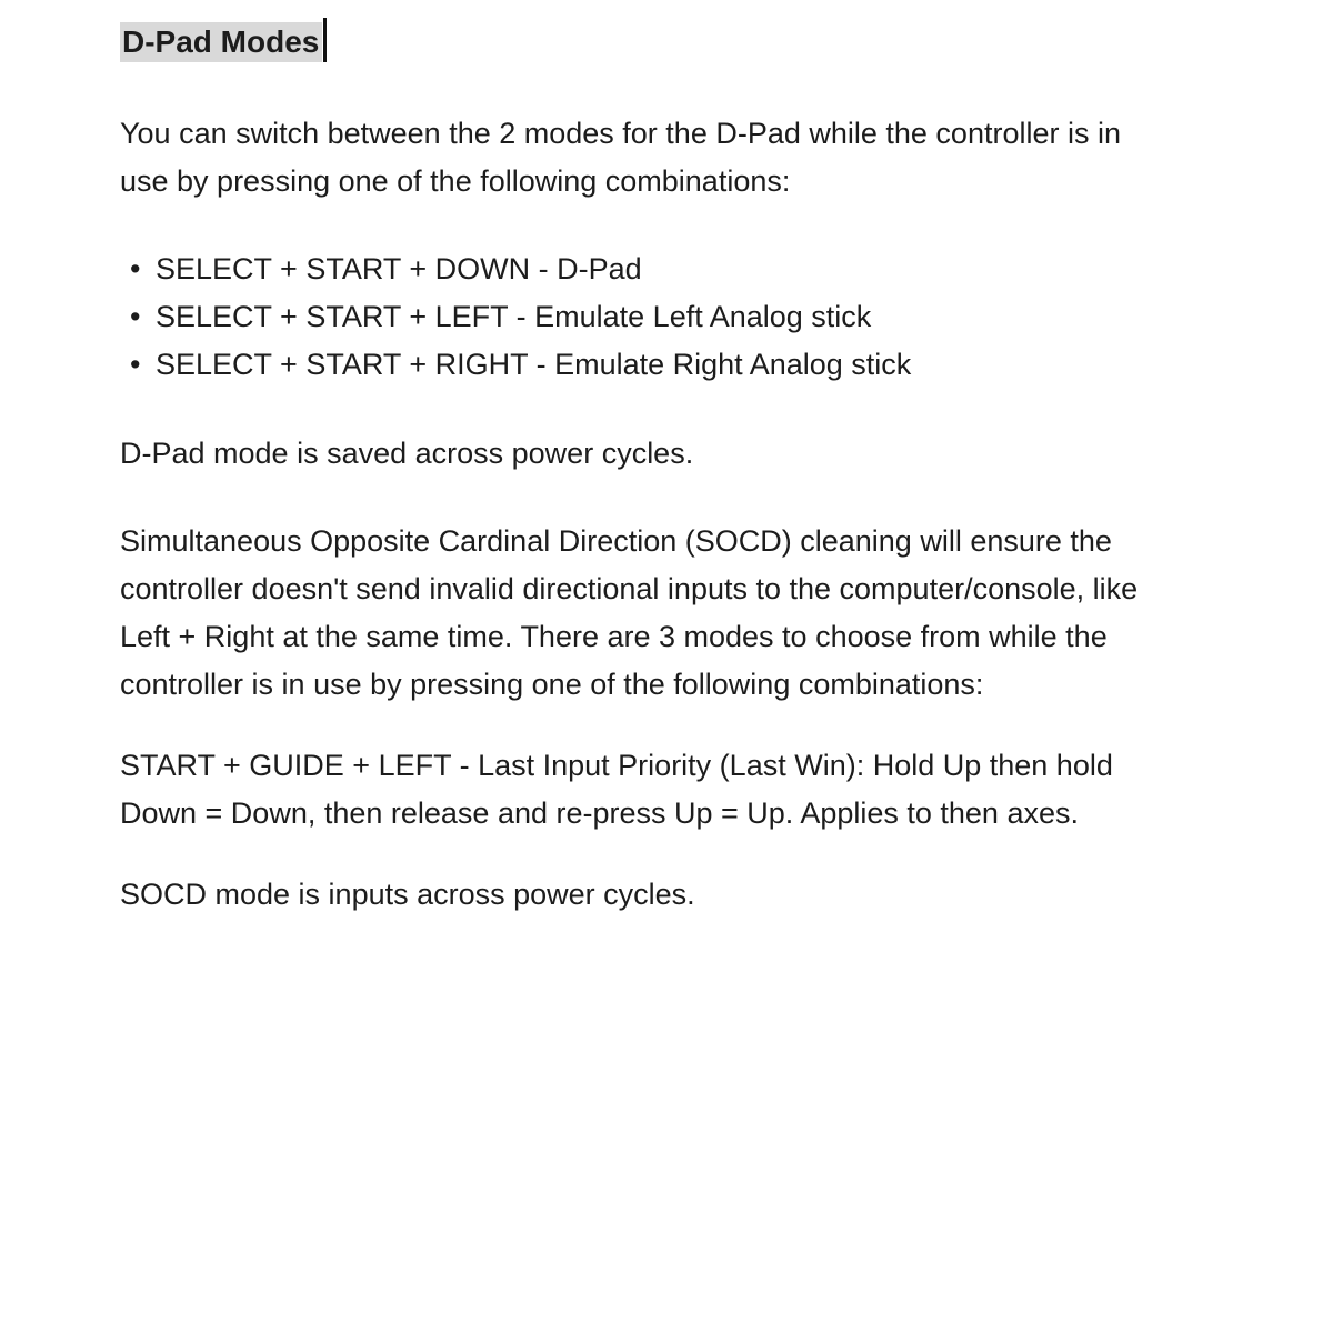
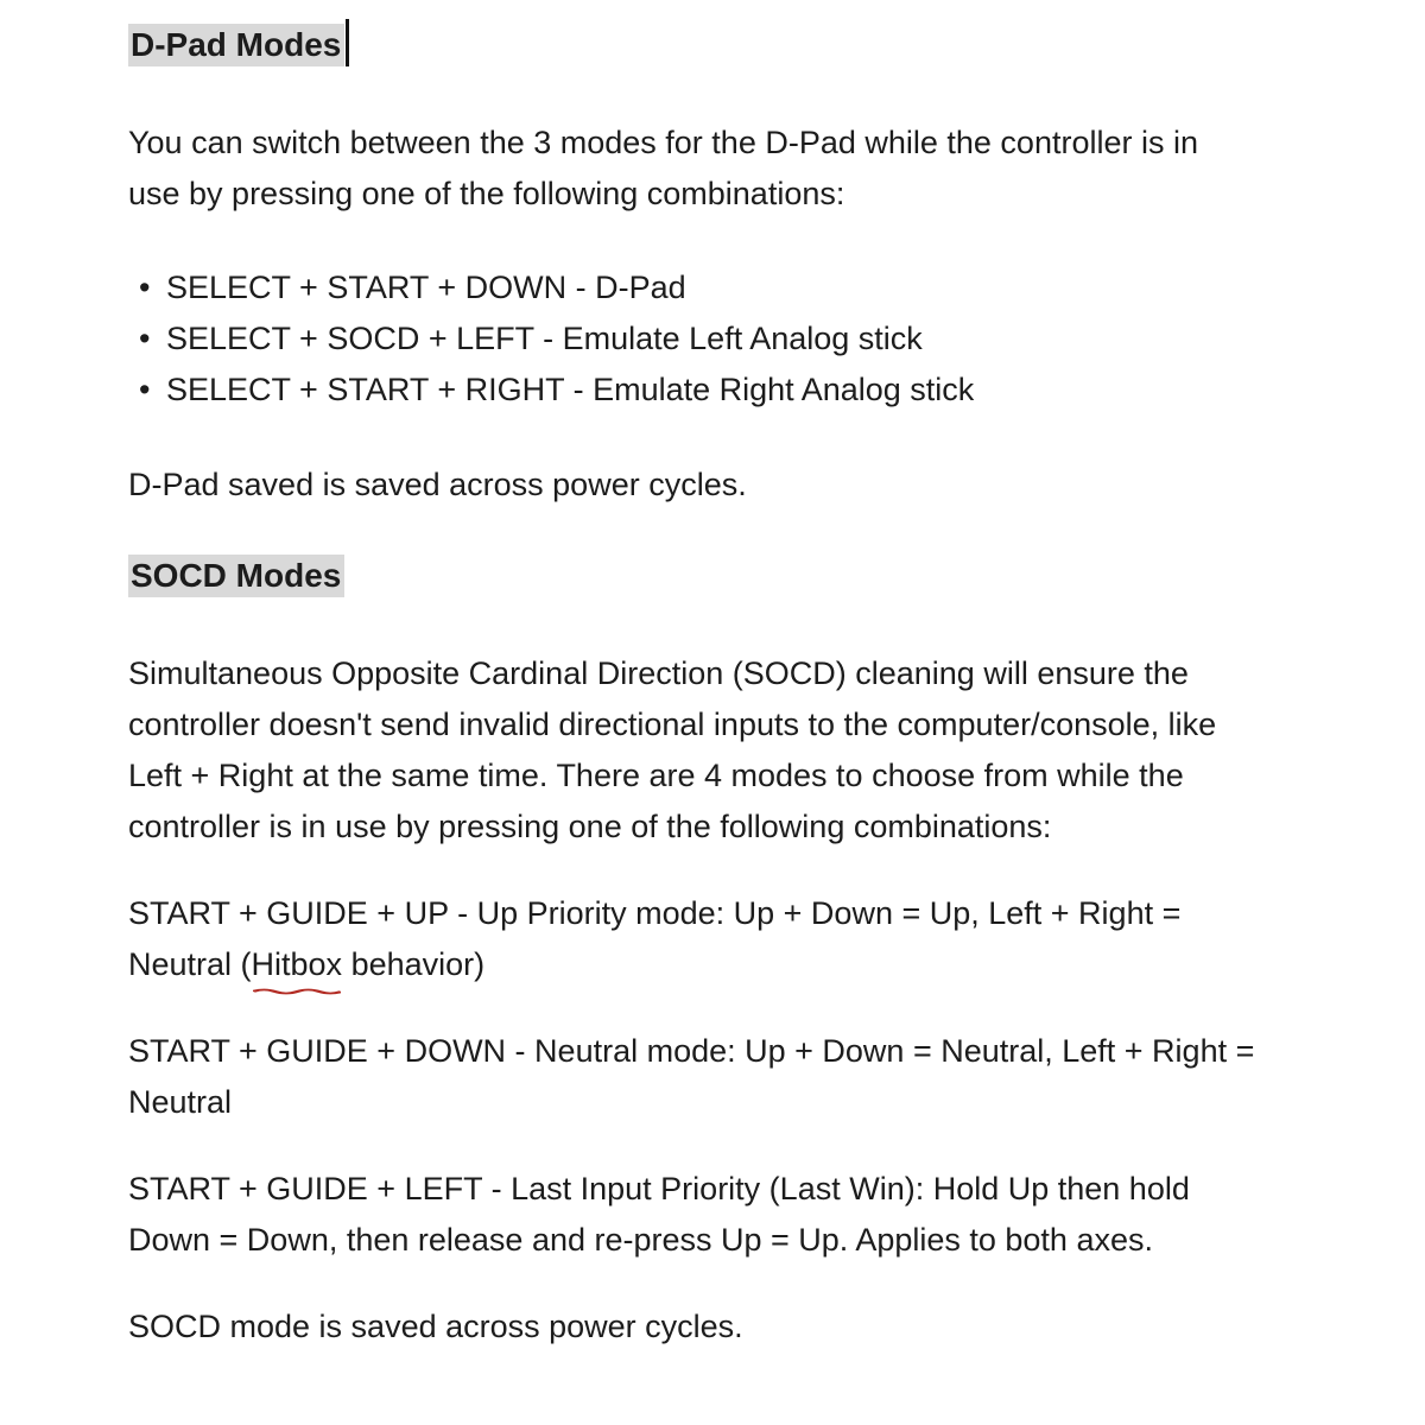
  D-Pad Modes
- You can switch between the 2 modes for the D-Pad while the controller is in use by pressing one of the following combinations:
+ You can switch between the 3 modes for the D-Pad while the controller is in use by pressing one of the following combinations:
  •
  SELECT + START + DOWN - D-Pad
  •
- SELECT + START + LEFT - Emulate Left Analog stick
+ SELECT + SOCD + LEFT - Emulate Left Analog stick
  •
  SELECT + START + RIGHT - Emulate Right Analog stick
- D-Pad mode is saved across power cycles.
+ D-Pad saved is saved across power cycles.
+ SOCD Modes
- Simultaneous Opposite Cardinal Direction (SOCD) cleaning will ensure the controller doesn't send invalid directional inputs to the computer/console, like Left + Right at the same time. There are 3 modes to choose from while the controller is in use by pressing one of the following combinations:
+ Simultaneous Opposite Cardinal Direction (SOCD) cleaning will ensure the controller doesn't send invalid directional inputs to the computer/console, like Left + Right at the same time. There are 4 modes to choose from while the controller is in use by pressing one of the following combinations:
+ START + GUIDE + UP - Up Priority mode: Up + Down = Up, Left + Right = Neutral (Hitbox behavior)
+ START + GUIDE + DOWN - Neutral mode: Up + Down = Neutral, Left + Right = Neutral
- START + GUIDE + LEFT - Last Input Priority (Last Win): Hold Up then hold Down = Down, then release and re-press Up = Up. Applies to then axes.
+ START + GUIDE + LEFT - Last Input Priority (Last Win): Hold Up then hold Down = Down, then release and re-press Up = Up. Applies to both axes.
- SOCD mode is inputs across power cycles.
+ SOCD mode is saved across power cycles.
